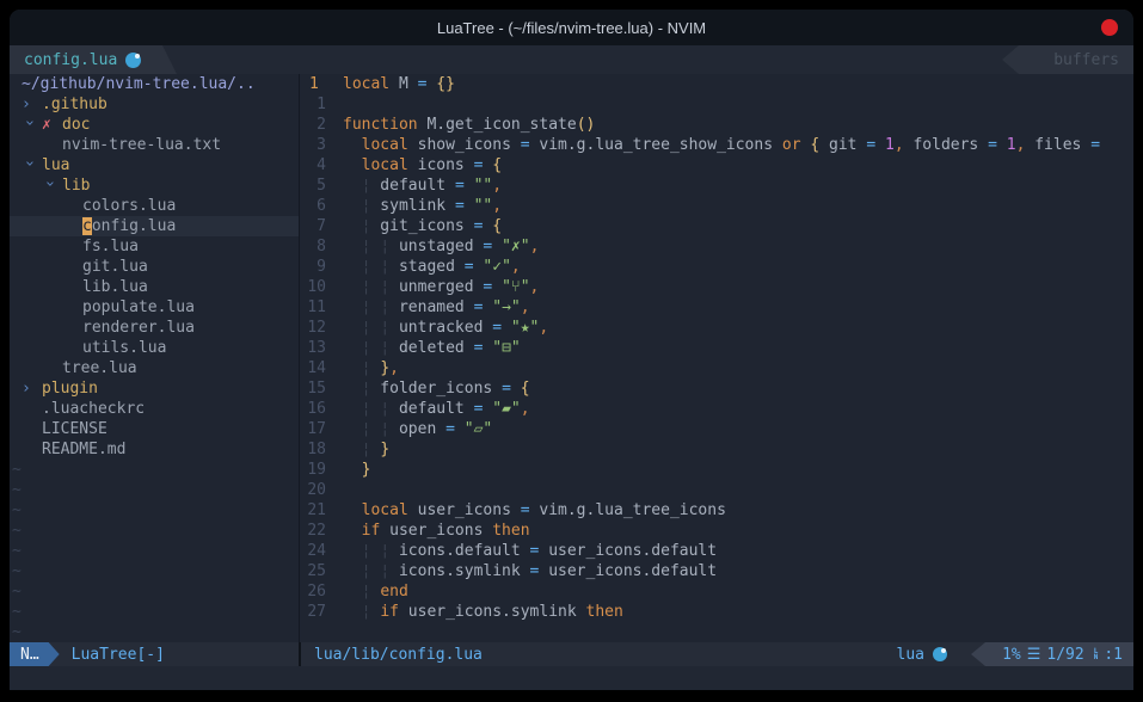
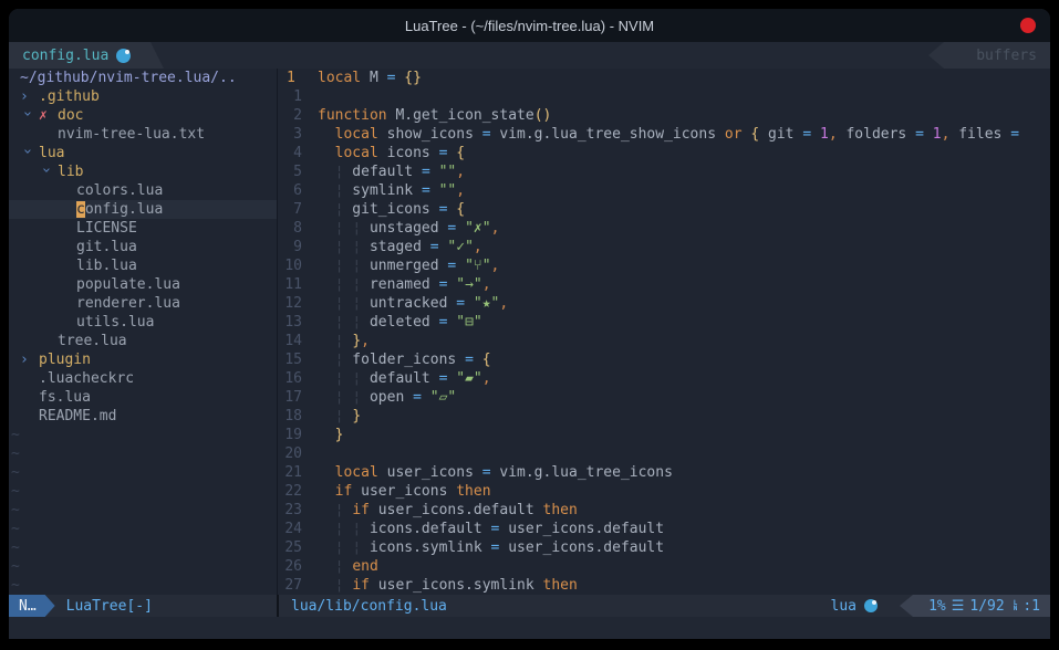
  LuaTree - (~/files/nvim-tree.lua) - NVIM
  config.lua
  buffers
  ~/github/nvim-tree.lua/..
  › .github
  ✗ doc
  nvim-tree-lua.txt
  lua
  lib
  colors.lua
  config.lua
- fs.lua
+ LICENSE
  git.lua
  lib.lua
  populate.lua
  renderer.lua
  utils.lua
  tree.lua
  › plugin
  .luacheckrc
- LICENSE
+ fs.lua
  README.md
  ~
  ~
  ~
  ~
  ~
  ~
  ~
  ~
  ~
  1 local M = {}
  1
  2 function M.get_icon_state()
  3 local show_icons = vim.g.lua_tree_show_icons or { git = 1, folders = 1, files =
  4 local icons = {
  5 ¦ default = "",
  6 ¦ symlink = "",
  7 ¦ git_icons = {
  8 ¦ ¦ unstaged = "✗",
  9 ¦ ¦ staged = "✓",
  10 ¦ ¦ unmerged = "⑂",
  11 ¦ ¦ renamed = "→",
  12 ¦ ¦ untracked = "★",
  13 ¦ ¦ deleted = "⊟"
  14 ¦ },
  15 ¦ folder_icons = {
  16 ¦ ¦ default = "▰",
  17 ¦ ¦ open = "▱"
  18 ¦ }
  19 }
  20
  21 local user_icons = vim.g.lua_tree_icons
  22 if user_icons then
+ 23 ¦ if user_icons.default then
  24 ¦ ¦ icons.default = user_icons.default
  25 ¦ ¦ icons.symlink = user_icons.default
  26 ¦ end
  27 ¦ if user_icons.symlink then
  N…
  LuaTree[-]
  lua/lib/config.lua
  lua
  1%
  ☰
  1/92
  :1
